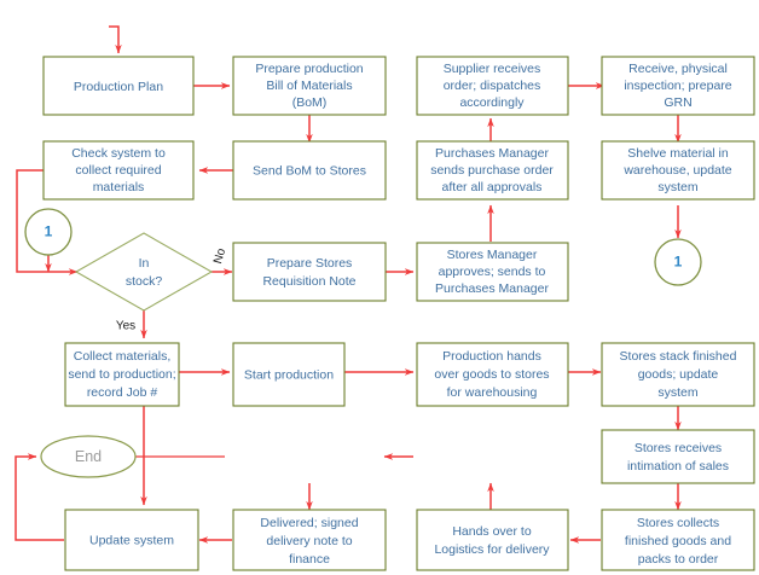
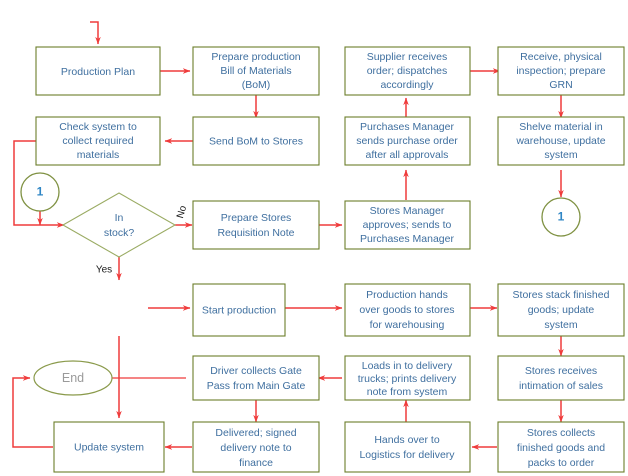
  Production Plan
  Prepare production
  Bill of Materials
  (BoM)
  Supplier receives
  order; dispatches
  accordingly
  Receive, physical
  inspection; prepare
  GRN
  Check system to
  collect required
  materials
  Send BoM to Stores
  Purchases Manager
  sends purchase order
  after all approvals
  Shelve material in
  warehouse, update
  system
  1
  1
  In
  stock?
  Prepare Stores
  Requisition Note
  Stores Manager
  approves; sends to
  Purchases Manager
  Yes
- Collect materials,
- send to production;
- record Job #
  Start production
  Production hands
  over goods to stores
  for warehousing
  Stores stack finished
  goods; update
  system
  End
+ Driver collects Gate
+ Pass from Main Gate
+ Loads in to delivery
+ trucks; prints delivery
+ note from system
  Stores receives
  intimation of sales
  Update system
  Delivered; signed
  delivery note to
  finance
  Hands over to
  Logistics for delivery
  Stores collects
  finished goods and
  packs to order
